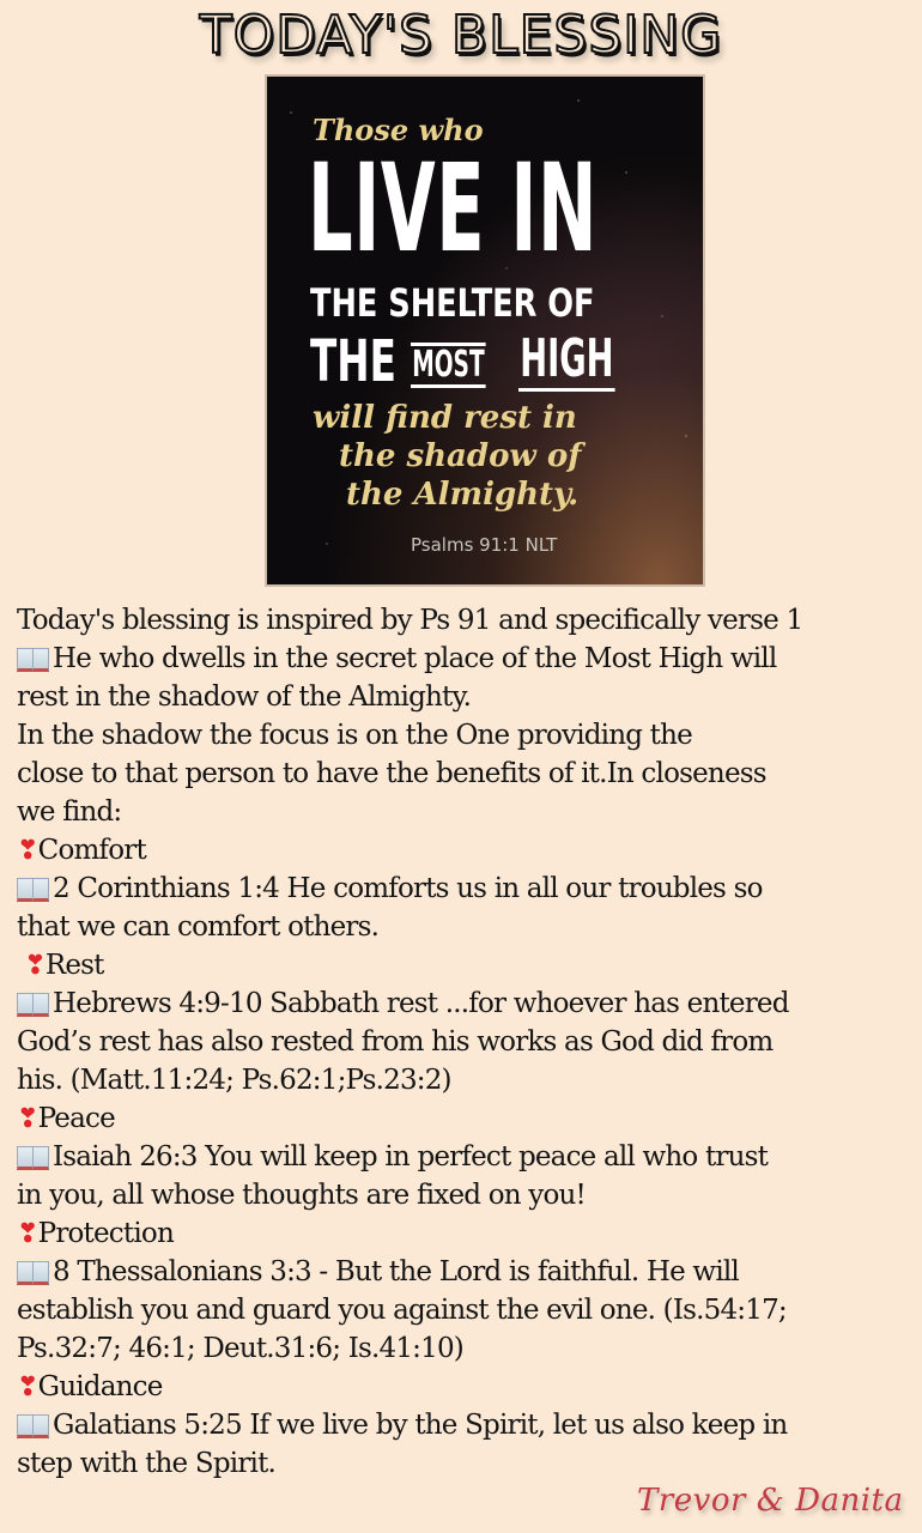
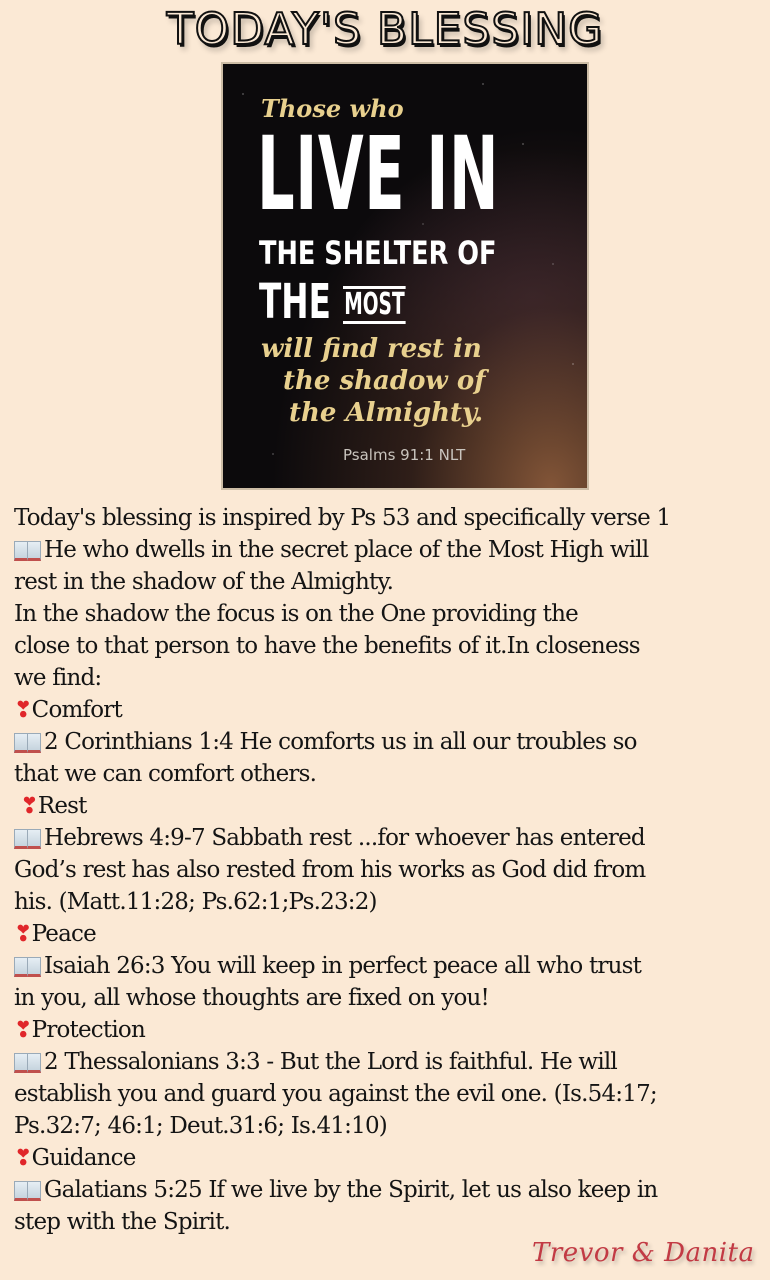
  TODAY'S BLESSING
  Those who
  LIVE IN
  THE SHELTER OF
  THE
  MOST
- HIGH
  will find rest in
  the shadow of
  the Almighty.
  Psalms 91:1 NLT
- Today's blessing is inspired by Ps 91 and specifically verse 1
+ Today's blessing is inspired by Ps 53 and specifically verse 1
  He who dwells in the secret place of the Most High will
  rest in the shadow of the Almighty.
  In the shadow the focus is on the One providing the
  close to that person to have the benefits of it.In closeness
  we find:
  ❣Comfort
  2 Corinthians 1:4 He comforts us in all our troubles so
  that we can comfort others.
  ❣Rest
- Hebrews 4:9-10 Sabbath rest ...for whoever has entered
+ Hebrews 4:9-7 Sabbath rest ...for whoever has entered
  God’s rest has also rested from his works as God did from
- his. (Matt.11:24; Ps.62:1;Ps.23:2)
+ his. (Matt.11:28; Ps.62:1;Ps.23:2)
  ❣Peace
  Isaiah 26:3 You will keep in perfect peace all who trust
  in you, all whose thoughts are fixed on you!
  ❣Protection
- 8 Thessalonians 3:3 - But the Lord is faithful. He will
+ 2 Thessalonians 3:3 - But the Lord is faithful. He will
  establish you and guard you against the evil one. (Is.54:17;
  Ps.32:7; 46:1; Deut.31:6; Is.41:10)
  ❣Guidance
  Galatians 5:25 If we live by the Spirit, let us also keep in
  step with the Spirit.
  Trevor & Danita
